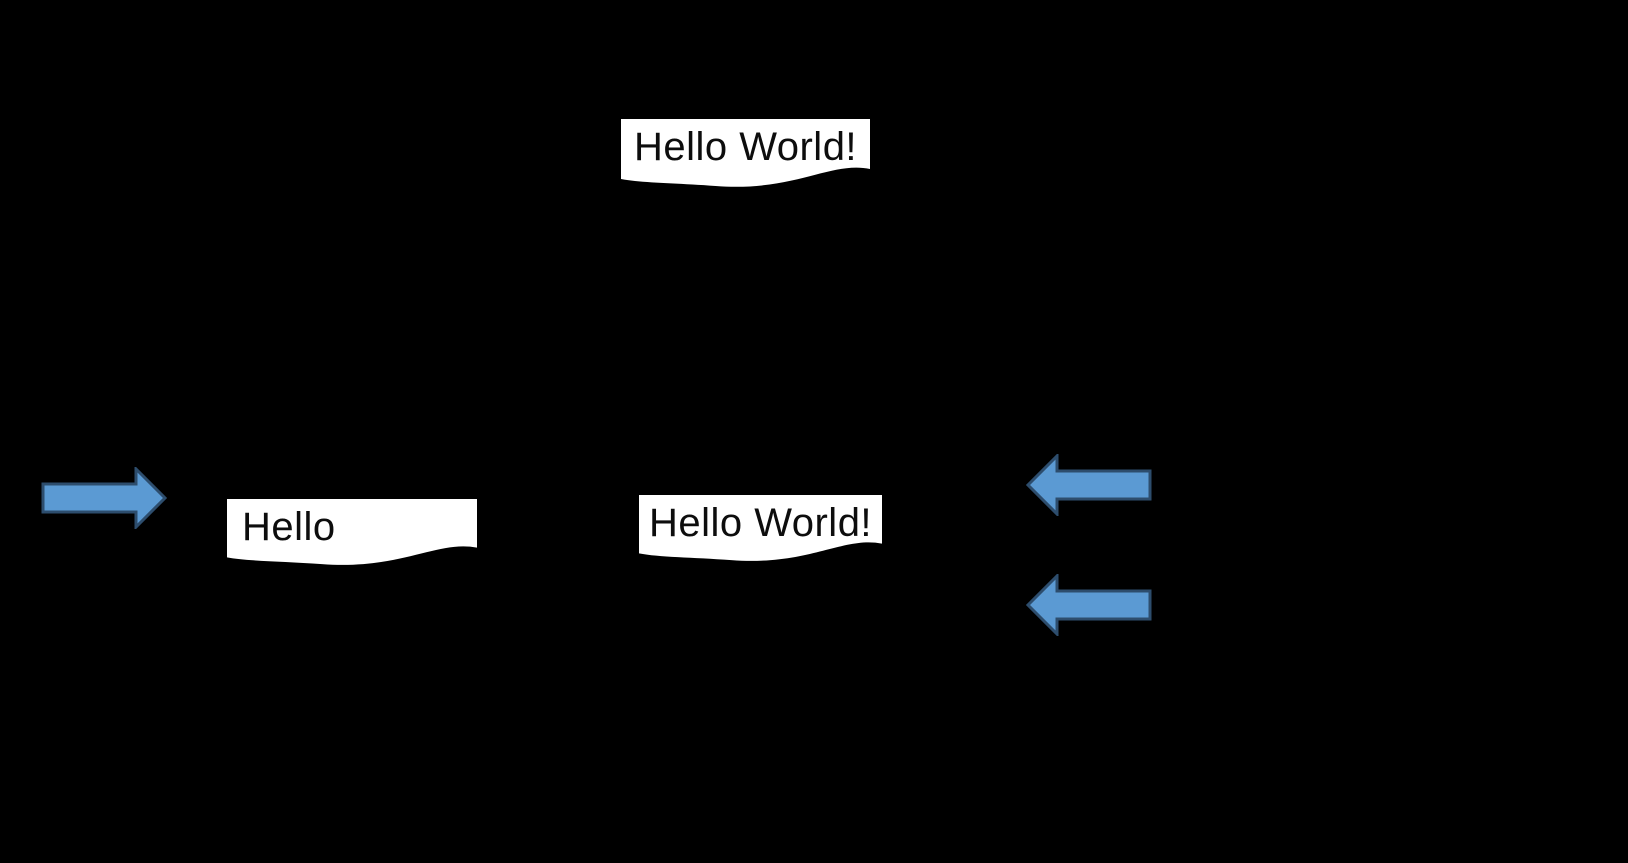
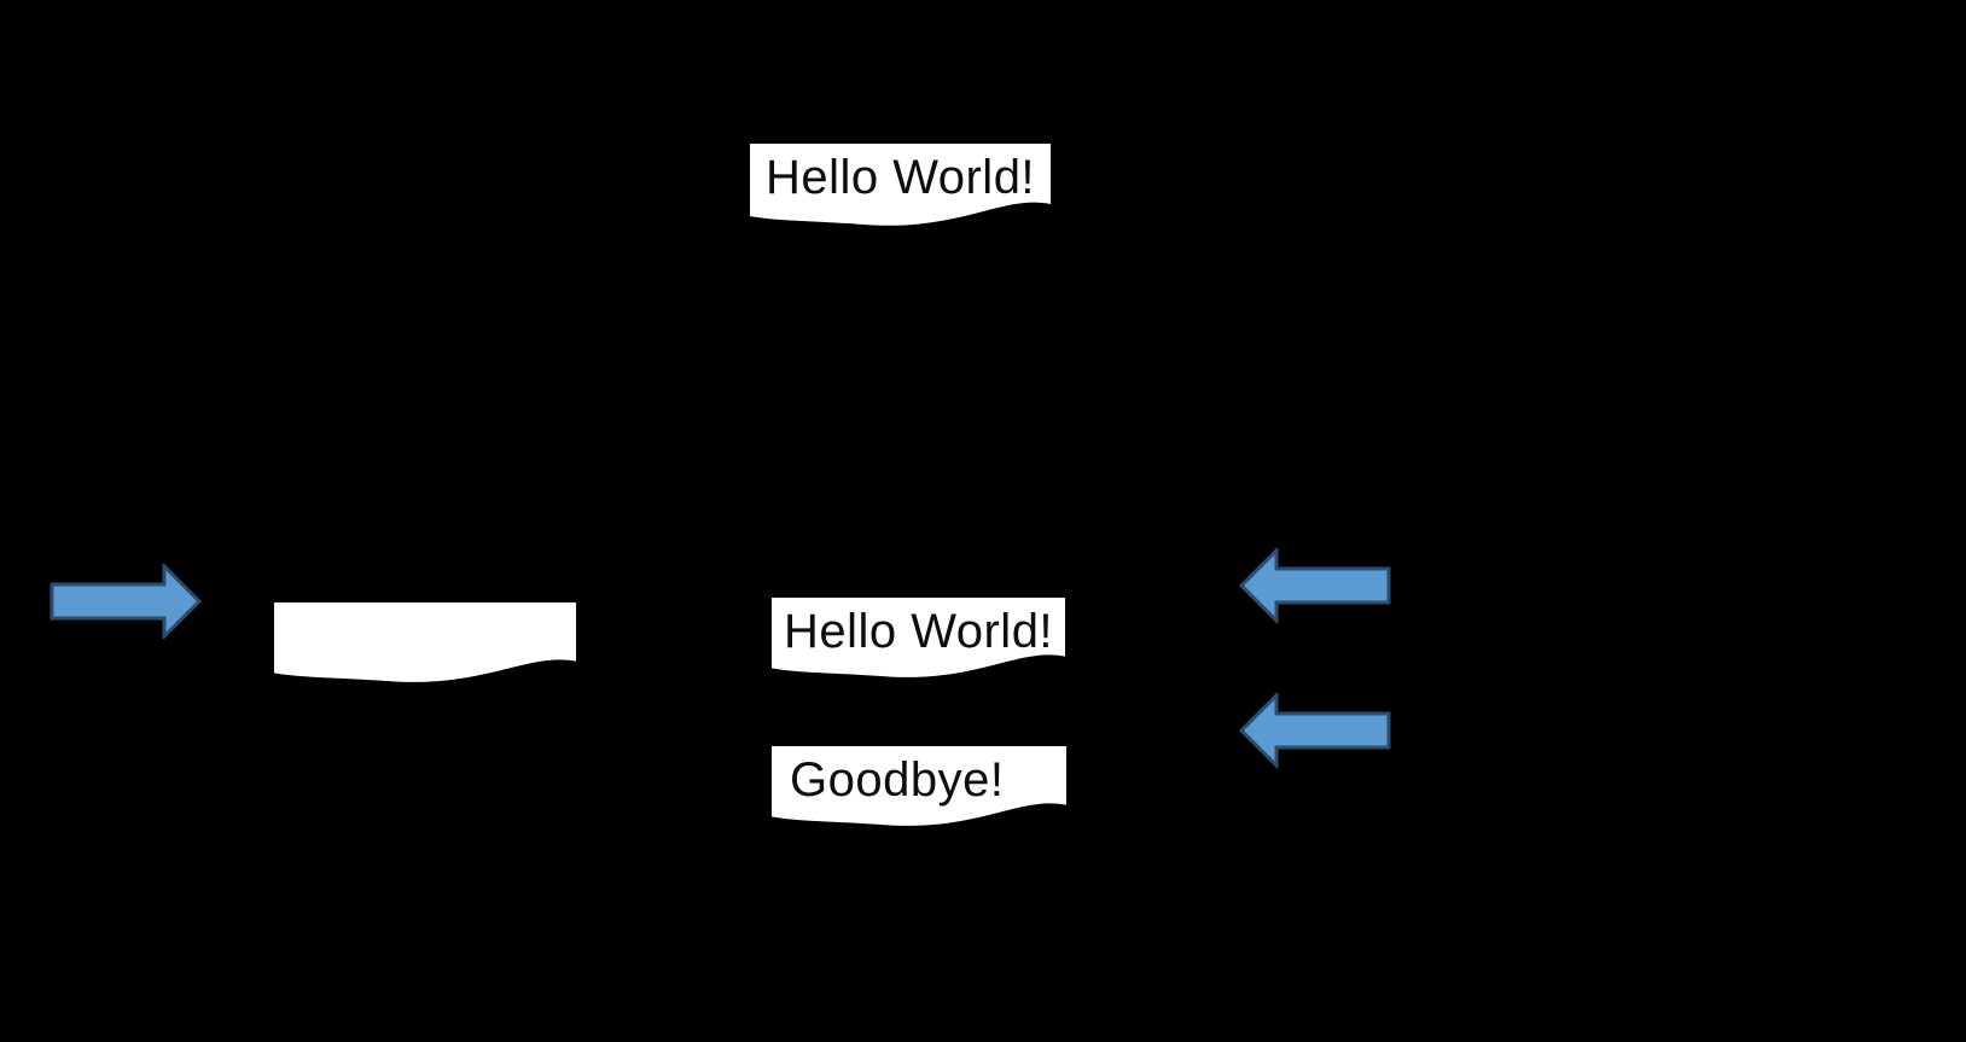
  Hello World!
- Hello
  Hello World!
+ Goodbye!
